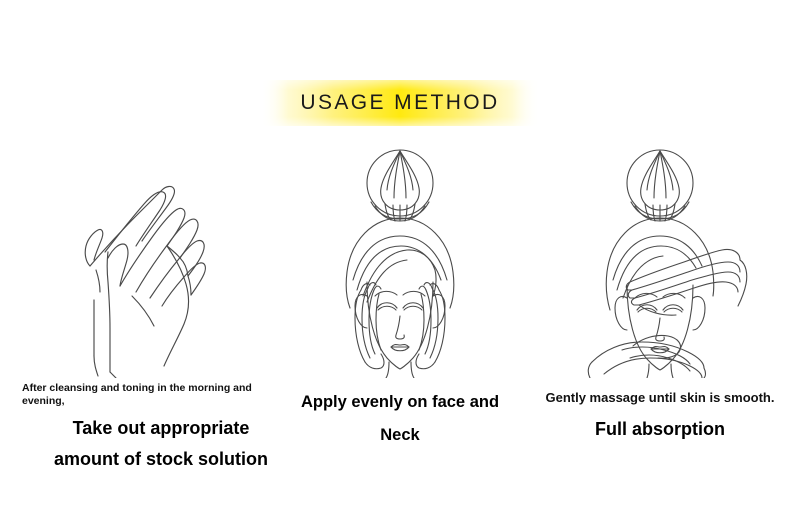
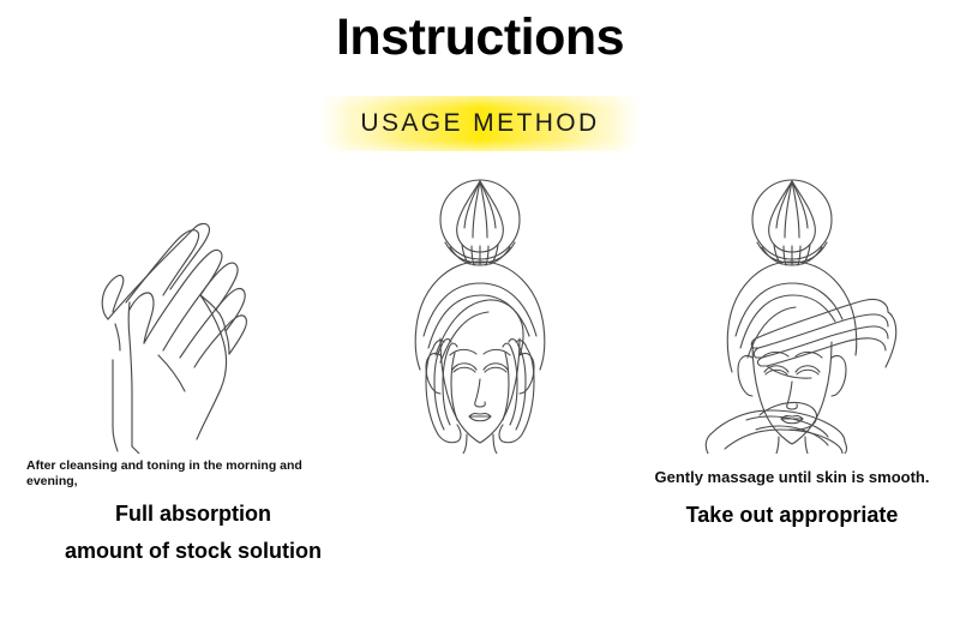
+ Instructions
  USAGE METHOD
  After cleansing and toning in the morning and evening,
- Take out appropriate
+ Full absorption
  amount of stock solution
- Apply evenly on face and
- Neck
  Gently massage until skin is smooth.
- Full absorption
+ Take out appropriate
